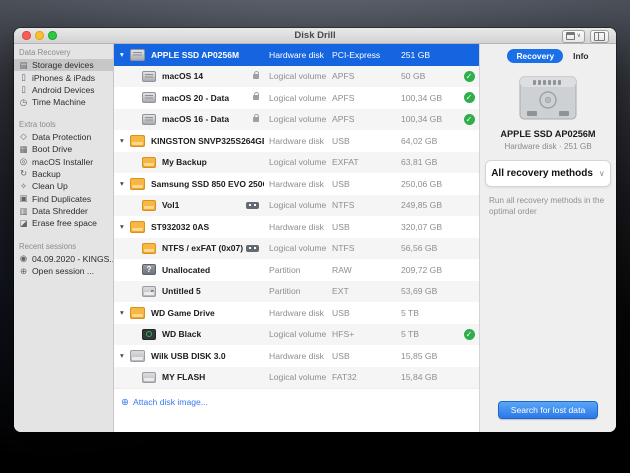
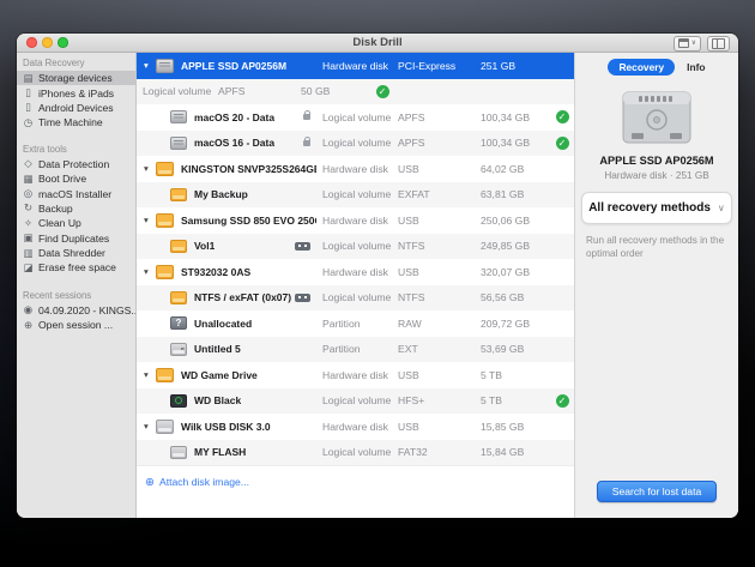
  Disk Drill
  Data Recovery
  ▤
  Storage devices
  ▯
  iPhones & iPads
  ▯
  Android Devices
  ◷
  Time Machine
  Extra tools
  ◇
  Data Protection
  ▦
  Boot Drive
  ◎
  macOS Installer
  ↻
  Backup
  ✧
  Clean Up
  ▣
  Find Duplicates
  ▥
  Data Shredder
  ◪
  Erase free space
  Recent sessions
  ◉
  04.09.2020 - KINGS..
  ⊕
  Open session ...
  ▾
  APPLE SSD AP0256M
  Hardware disk
  PCI-Express
  251 GB
- macOS 14
  Logical volume
  APFS
  50 GB
  ✓
  macOS 20 - Data
  Logical volume
  APFS
  100,34 GB
  ✓
  macOS 16 - Data
  Logical volume
  APFS
  100,34 GB
  ✓
  ▾
  KINGSTON SNVP325S264G
  Hardware disk
  USB
  64,02 GB
  My Backup
  Logical volume
  EXFAT
  63,81 GB
  ▾
  Samsung SSD 850 EVO 250
  Hardware disk
  USB
  250,06 GB
  Vol1
  Logical volume
  NTFS
  249,85 GB
  ▾
  ST932032 0AS
  Hardware disk
  USB
  320,07 GB
  NTFS / exFAT (0x07)
  Logical volume
  NTFS
  56,56 GB
  ?
  Unallocated
  Partition
  RAW
  209,72 GB
  Untitled 5
  Partition
  EXT
  53,69 GB
  ▾
  WD Game Drive
  Hardware disk
  USB
  5 TB
  WD Black
  Logical volume
  HFS+
  5 TB
  ✓
  ▾
  Wilk USB DISK 3.0
  Hardware disk
  USB
  15,85 GB
  MY FLASH
  Logical volume
  FAT32
  15,84 GB
  ⊕
  Attach disk image...
  Recovery
  Info
  APPLE SSD AP0256M
  Hardware disk · 251 GB
  All recovery methods
  ∨
  Run all recovery methods in the optimal order
  Search for lost data
